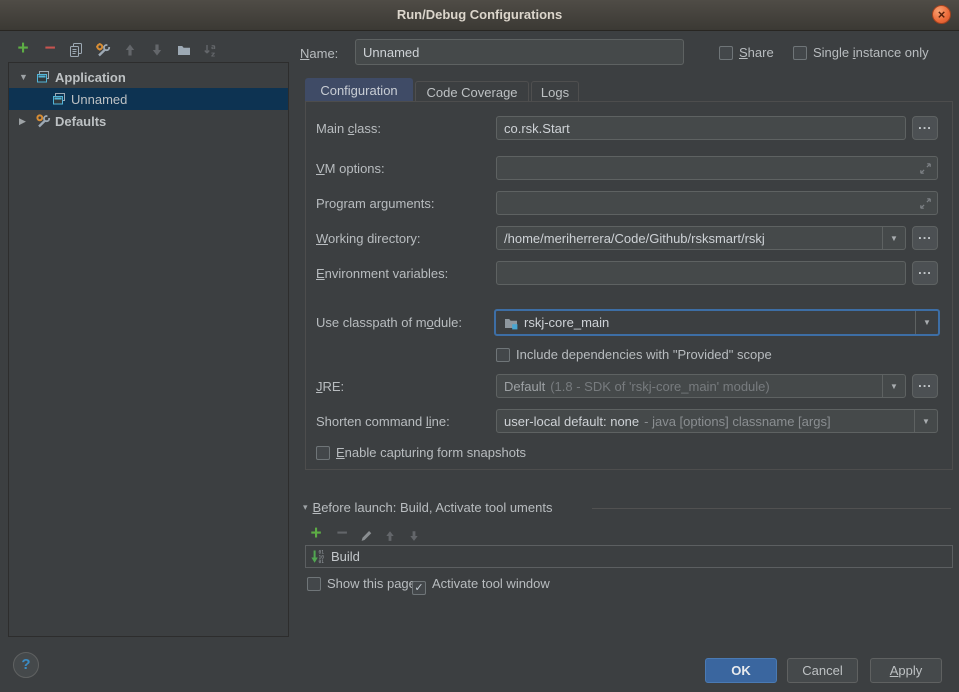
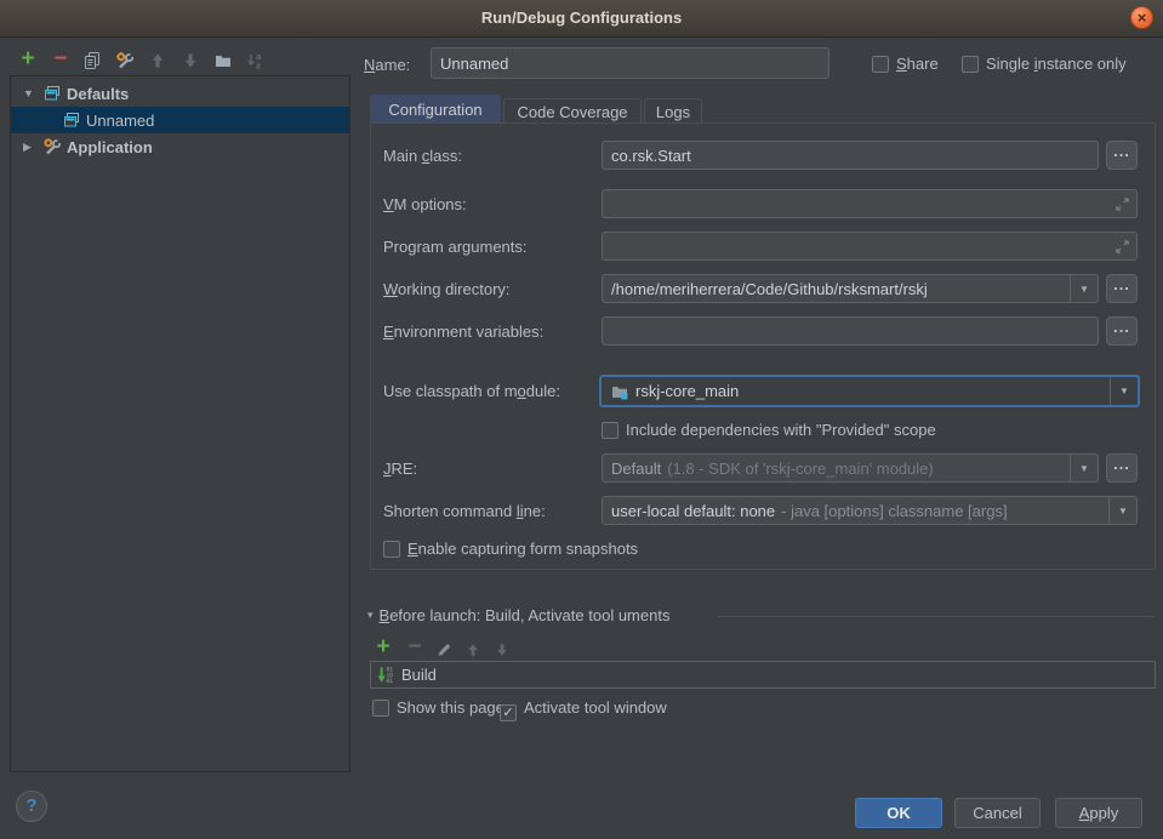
  Run/Debug Configurations
  ×
  +
  −
  a
  z
  ▼
- Application
+ Defaults
  Unnamed
  ▶
- Defaults
+ Application
  Name:
  Unnamed
  Share
  Single instance only
  Configuration
  Code Coverage
  Logs
  Main class:
  co.rsk.Start
  ...
  VM options:
  Program arguments:
  Working directory:
  /home/meriherrera/Code/Github/rsksmart/rskj
  ▼
  ...
  Environment variables:
  ...
  Use classpath of module:
  rskj-core_main
  ▼
  Include dependencies with "Provided" scope
  JRE:
  Default
  (1.8 - SDK of 'rskj-core_main' module)
  ▼
  ...
  Shorten command line:
  user-local default: none
  - java [options] classname [args]
  ▼
  Enable capturing form snapshots
  ▾
  Before launch: Build, Activate tool uments
  +
  −
  Build
  Show this pag
  ✓ Activate tool window
  ?
  OK
  Cancel
  Apply
